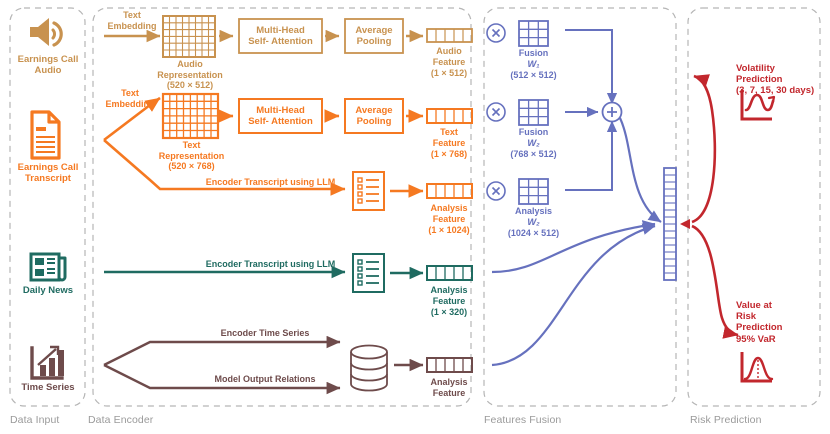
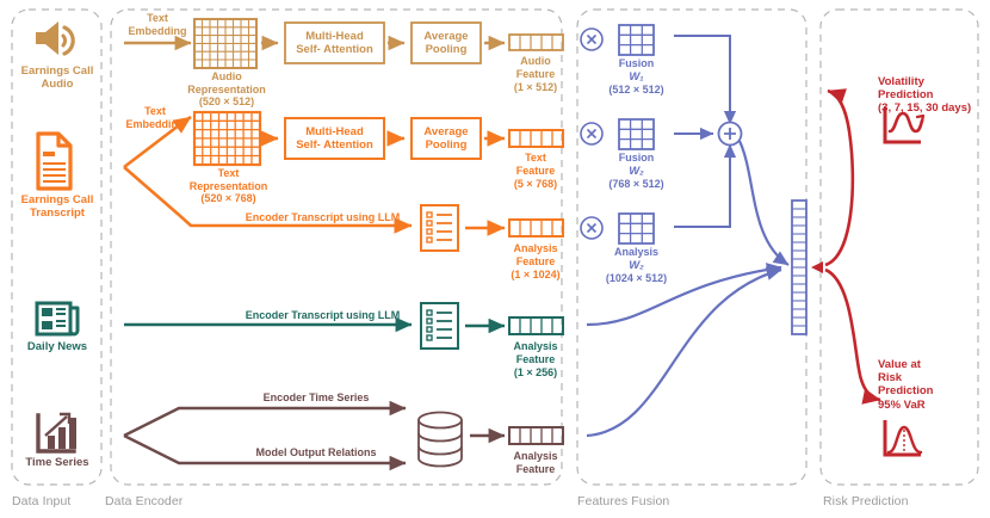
  Earnings Call
  Audio
  Earnings Call
  Transcript
  Daily News
  Time Series
  Text
  Embedding
  Audio
  Representation
  (520 × 512)
  Multi-Head
  Self- Attention
  Average
  Pooling
  Audio
  Feature
  (1 × 512)
  Text
  Embedding
  Text
  Representation
  (520 × 768)
  Multi-Head
  Self- Attention
  Average
  Pooling
  Text
  Feature
- (1 × 768)
+ (5 × 768)
  Encoder Transcript using LLM
  Analysis
  Feature
  (1 × 1024)
  Encoder Transcript using LLM
  Analysis
  Feature
- (1 × 320)
+ (1 × 256)
  Encoder Time Series
  Model Output Relations
  Analysis
  Feature
  Fusion
  W₁
  (512 × 512)
  Fusion
  W₂
  (768 × 512)
  Analysis
  W₂
  (1024 × 512)
  Volatility
  Prediction
  (3, 7, 15, 30 days)
  Value at
  Risk
  Prediction
  95% VaR
  Data Input
  Data Encoder
  Features Fusion
  Risk Prediction
